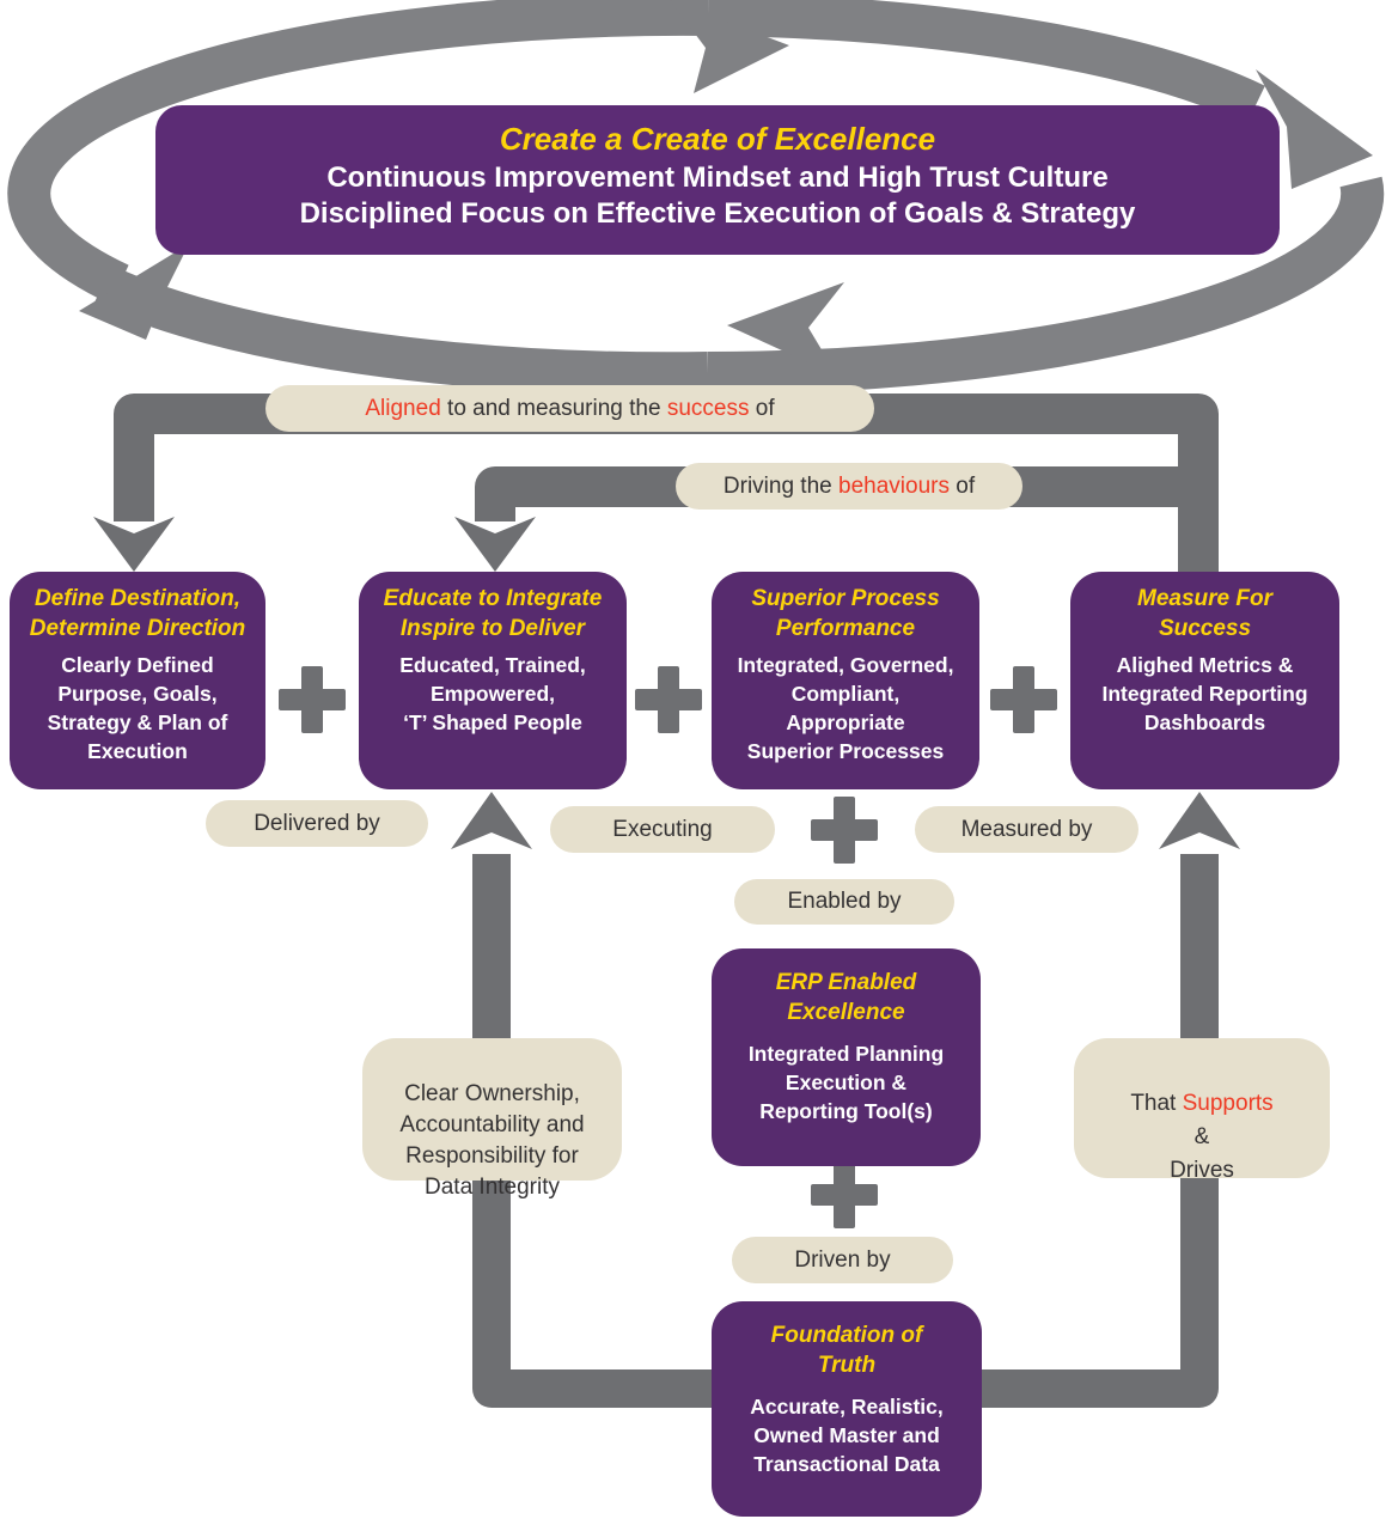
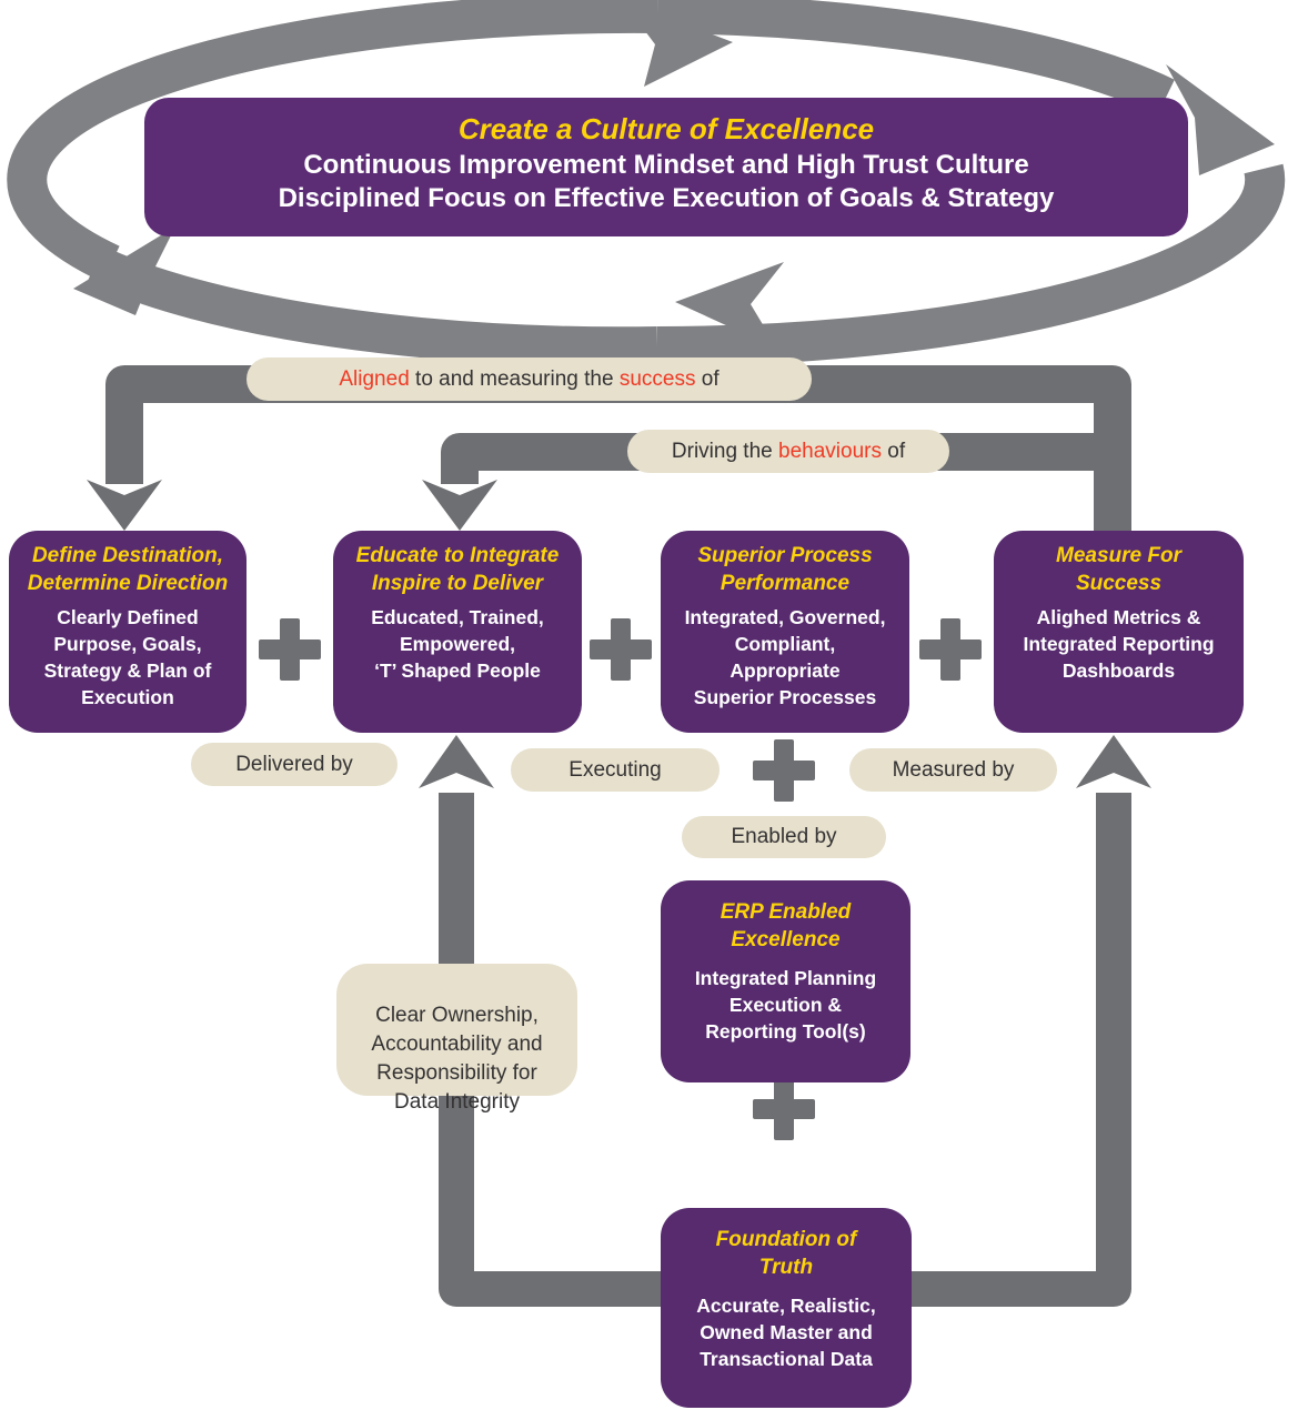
- Create a Create of Excellence
+ Create a Culture of Excellence
  Continuous Improvement Mindset and High Trust Culture
  Disciplined Focus on Effective Execution of Goals & Strategy
  Aligned to and measuring the success of
  Driving the behaviours of
  Delivered by
  Executing
  Measured by
  Enabled by
- Driven by
  Define Destination,
  Determine Direction
  Clearly Defined
  Purpose, Goals,
  Strategy & Plan of
  Execution
  Educate to Integrate
  Inspire to Deliver
  Educated, Trained,
  Empowered,
  ‘T’ Shaped People
  Superior Process
  Performance
  Integrated, Governed,
  Compliant,
  Appropriate
  Superior Processes
  Measure For
  Success
  Alighed Metrics &
  Integrated Reporting
  Dashboards
  ERP Enabled
  Excellence
  Integrated Planning
  Execution &
  Reporting Tool(s)
  Foundation of
  Truth
  Accurate, Realistic,
  Owned Master and
  Transactional Data
  Clear Ownership,
  Accountability and
  Responsibility for
  Data Integrity
- That Supports
- &
- Drives
